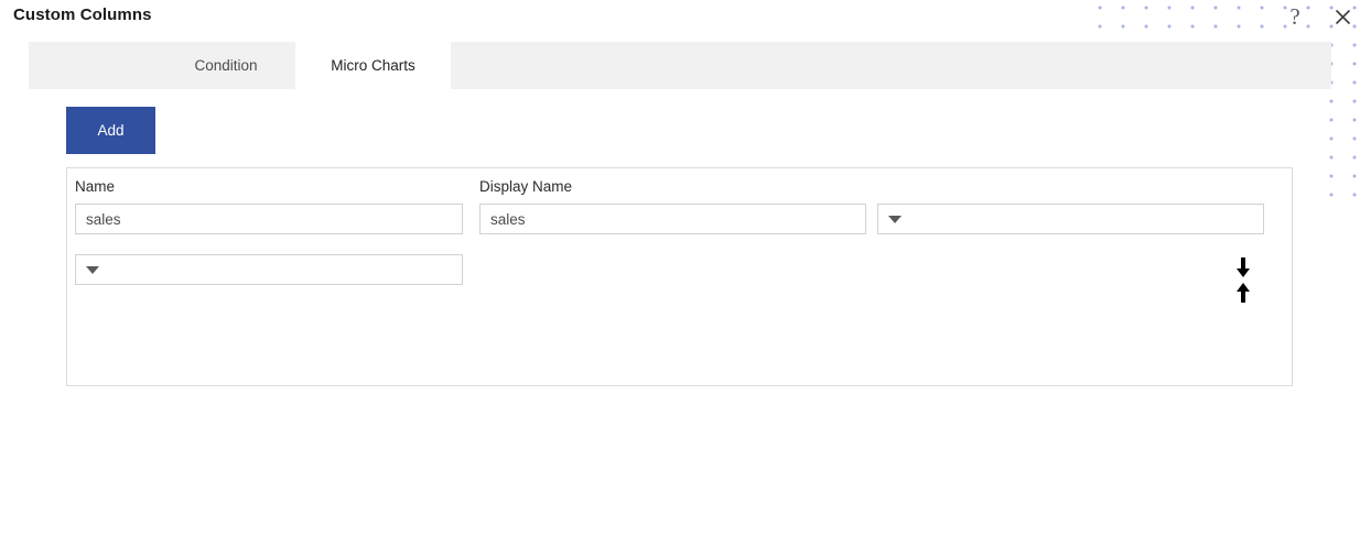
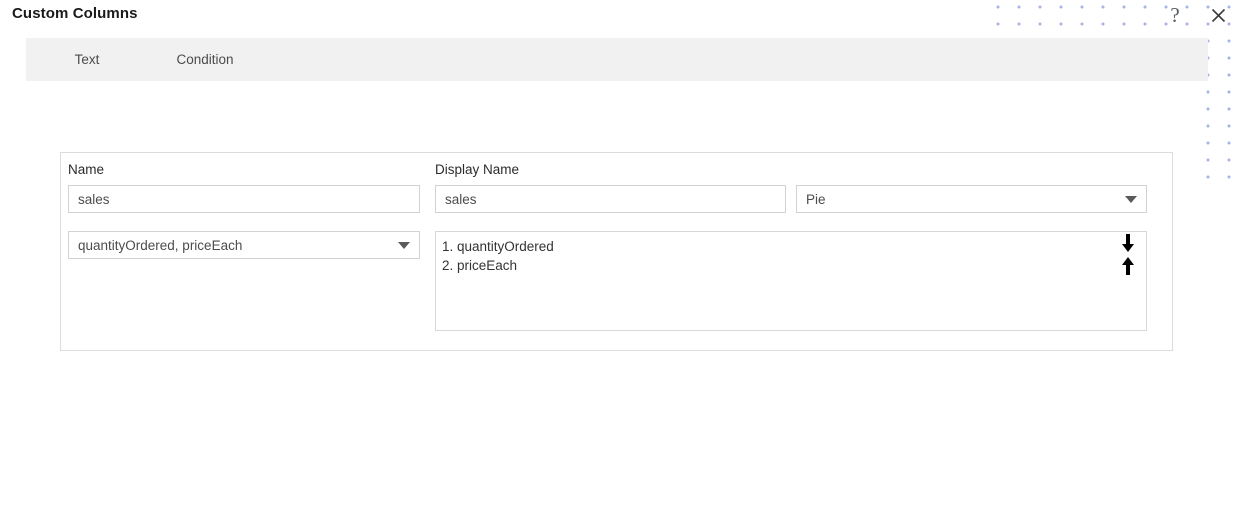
  Custom Columns
  ?
+ Text
  Condition
- Micro Charts
- Add
  Name
  Display Name
  sales
  sales
+ Pie
+ quantityOrdered, priceEach
+ 1. quantityOrdered
+ 2. priceEach
